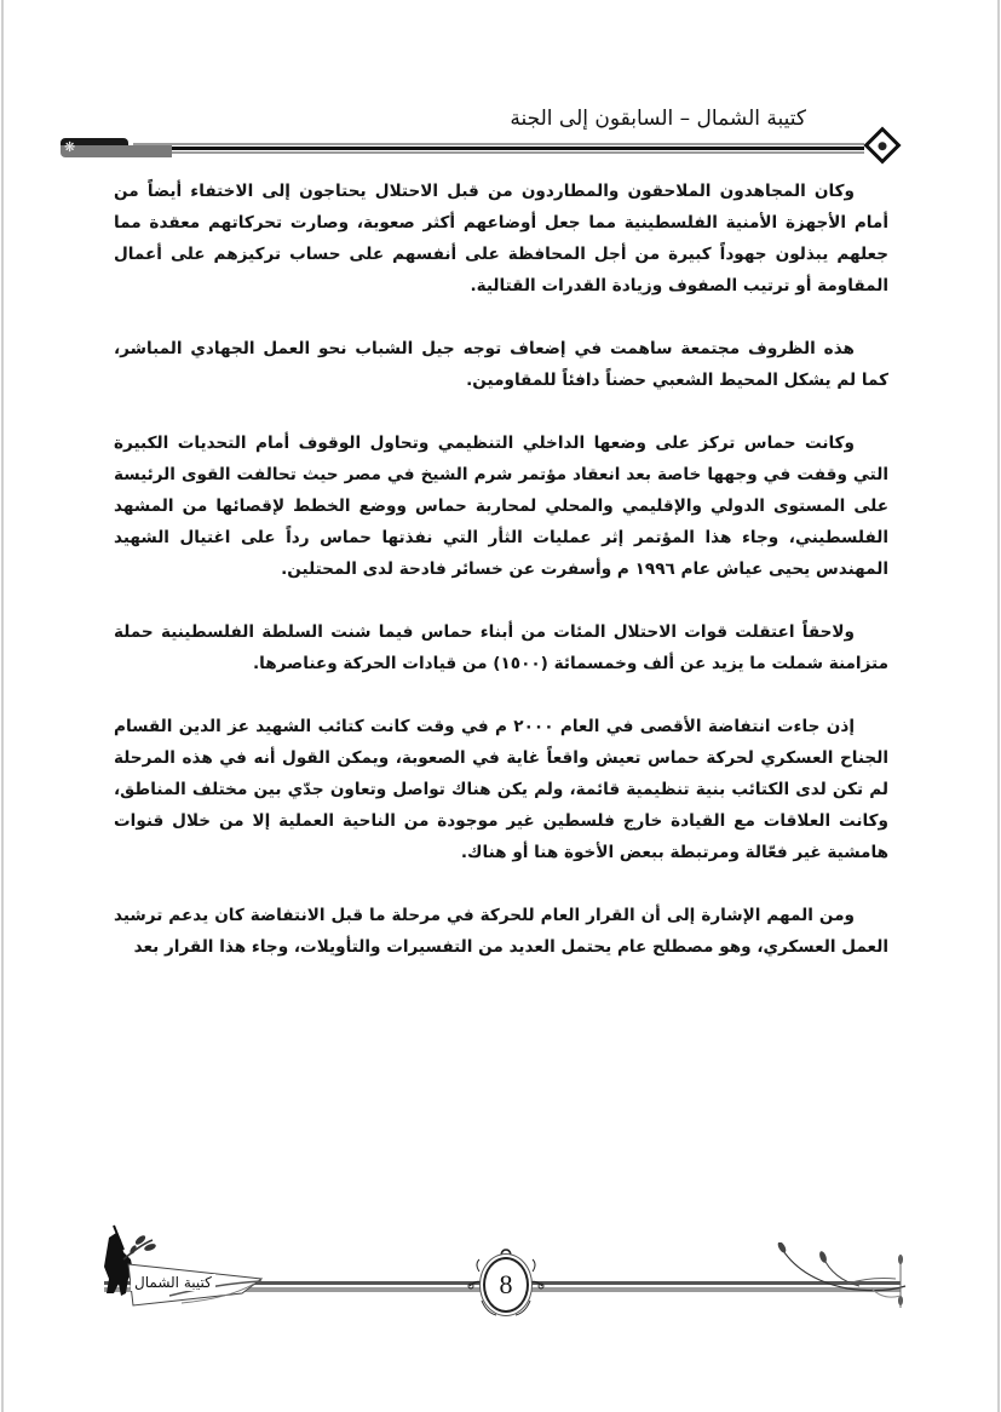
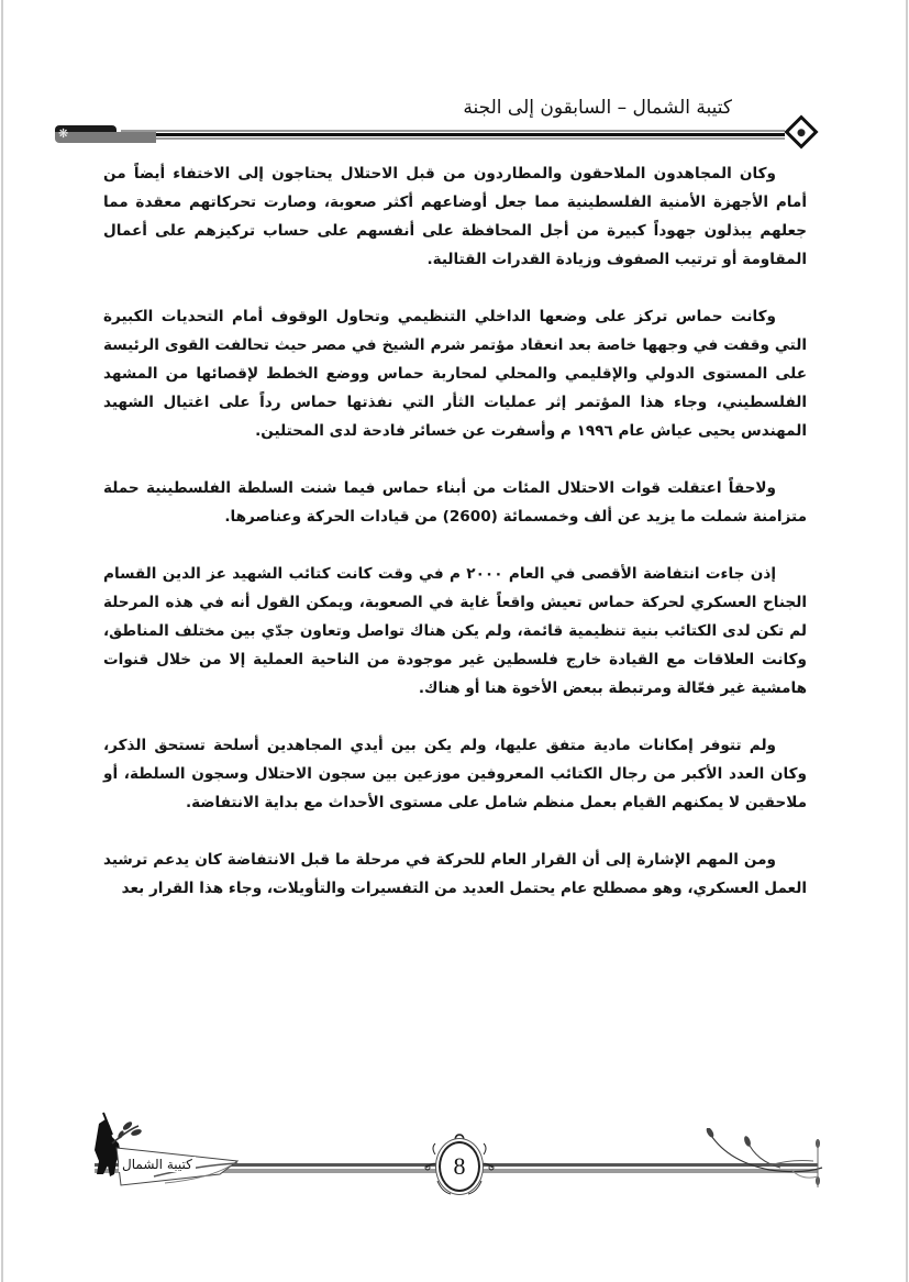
  كتيبة الشمال – السابقون إلى الجنة
  ❋
  وكان المجاهدون الملاحقون والمطاردون من قبل الاحتلال يحتاجون إلى الاختفاء أيضاً من أمام الأجهزة الأمنية الفلسطينية مما جعل أوضاعهم أكثر صعوبة، وصارت تحركاتهم معقدة مما جعلهم يبذلون جهوداً كبيرة من أجل المحافظة على أنفسهم على حساب تركيزهم على أعمال المقاومة أو ترتيب الصفوف وزيادة القدرات القتالية.
- هذه الظروف مجتمعة ساهمت في إضعاف توجه جيل الشباب نحو العمل الجهادي المباشر، كما لم يشكل المحيط الشعبي حضناً دافئاً للمقاومين.
  وكانت حماس تركز على وضعها الداخلي التنظيمي وتحاول الوقوف أمام التحديات الكبيرة التي وقفت في وجهها خاصة بعد انعقاد مؤتمر شرم الشيخ في مصر حيث تحالفت القوى الرئيسة على المستوى الدولي والإقليمي والمحلي لمحاربة حماس ووضع الخطط لإقصائها من المشهد الفلسطيني، وجاء هذا المؤتمر إثر عمليات الثأر التي نفذتها حماس رداً على اغتيال الشهيد المهندس يحيى عياش عام ١٩٩٦ م وأسفرت عن خسائر فادحة لدى المحتلين.
- ولاحقاً اعتقلت قوات الاحتلال المئات من أبناء حماس فيما شنت السلطة الفلسطينية حملة متزامنة شملت ما يزيد عن ألف وخمسمائة (١٥٠٠) من قيادات الحركة وعناصرها.
+ ولاحقاً اعتقلت قوات الاحتلال المئات من أبناء حماس فيما شنت السلطة الفلسطينية حملة متزامنة شملت ما يزيد عن ألف وخمسمائة (2600) من قيادات الحركة وعناصرها.
  إذن جاءت انتفاضة الأقصى في العام ٢٠٠٠ م في وقت كانت كتائب الشهيد عز الدين القسام الجناح العسكري لحركة حماس تعيش واقعاً غاية في الصعوبة، ويمكن القول أنه في هذه المرحلة لم تكن لدى الكتائب بنية تنظيمية قائمة، ولم يكن هناك تواصل وتعاون جدّي بين مختلف المناطق، وكانت العلاقات مع القيادة خارج فلسطين غير موجودة من الناحية العملية إلا من خلال قنوات هامشية غير فعّالة ومرتبطة ببعض الأخوة هنا أو هناك.
+ ولم تتوفر إمكانات مادية متفق عليها، ولم يكن بين أيدي المجاهدين أسلحة تستحق الذكر، وكان العدد الأكبر من رجال الكتائب المعروفين موزعين بين سجون الاحتلال وسجون السلطة، أو ملاحقين لا يمكنهم القيام بعمل منظم شامل على مستوى الأحداث مع بداية الانتفاضة.
  ومن المهم الإشارة إلى أن القرار العام للحركة في مرحلة ما قبل الانتفاضة كان يدعم ترشيد العمل العسكري، وهو مصطلح عام يحتمل العديد من التفسيرات والتأويلات، وجاء هذا القرار بعد
  كتيبة الشمال
  8
